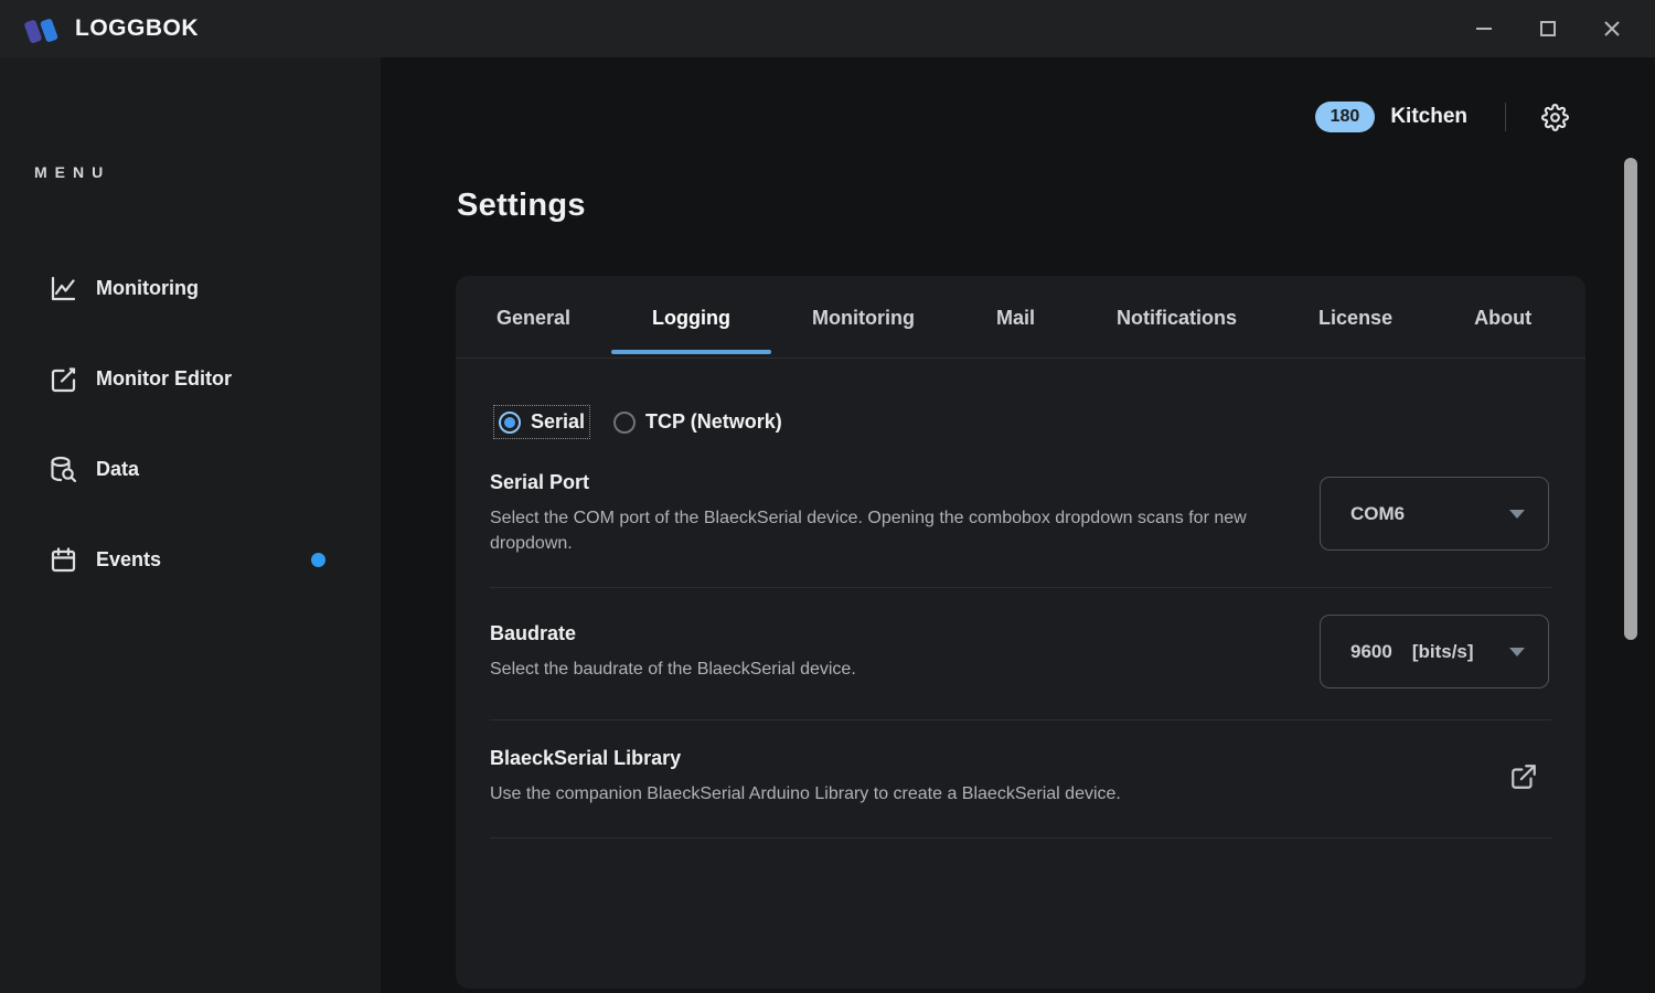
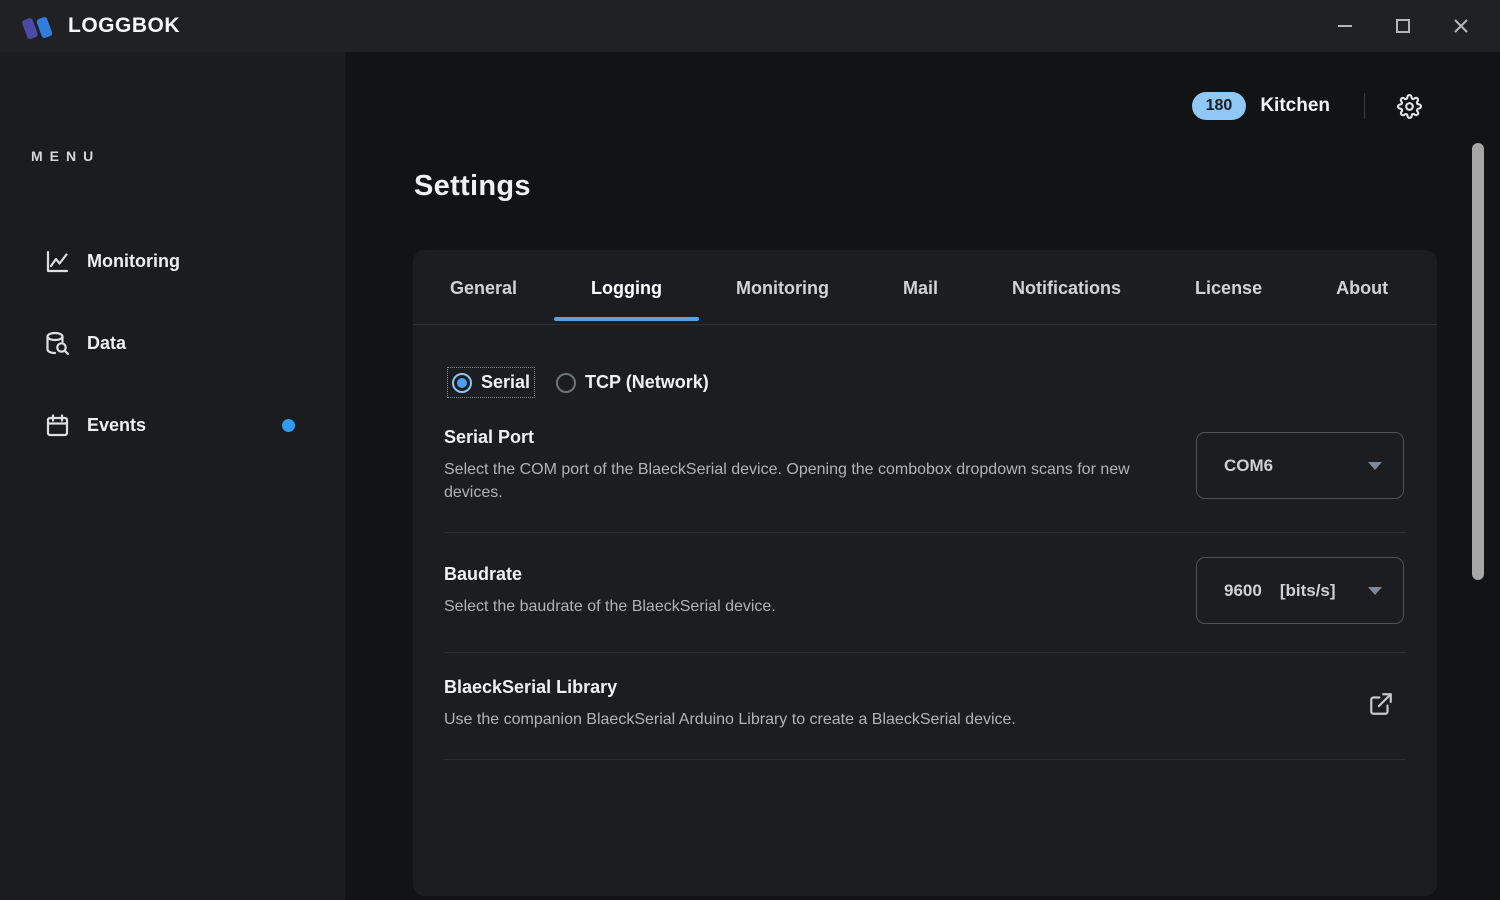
  LOGGBOK
  MENU
  Monitoring
- Monitor Editor
  Data
  Events
  180
  Kitchen
  Settings
  General
  Logging
  Monitoring
  Mail
  Notifications
  License
  About
  Serial
  TCP (Network)
  Serial Port
- Select the COM port of the BlaeckSerial device. Opening the combobox dropdown scans for new dropdown.
+ Select the COM port of the BlaeckSerial device. Opening the combobox dropdown scans for new devices.
  COM6
  Baudrate
  Select the baudrate of the BlaeckSerial device.
  9600
  [bits/s]
  BlaeckSerial Library
  Use the companion BlaeckSerial Arduino Library to create a BlaeckSerial device.
